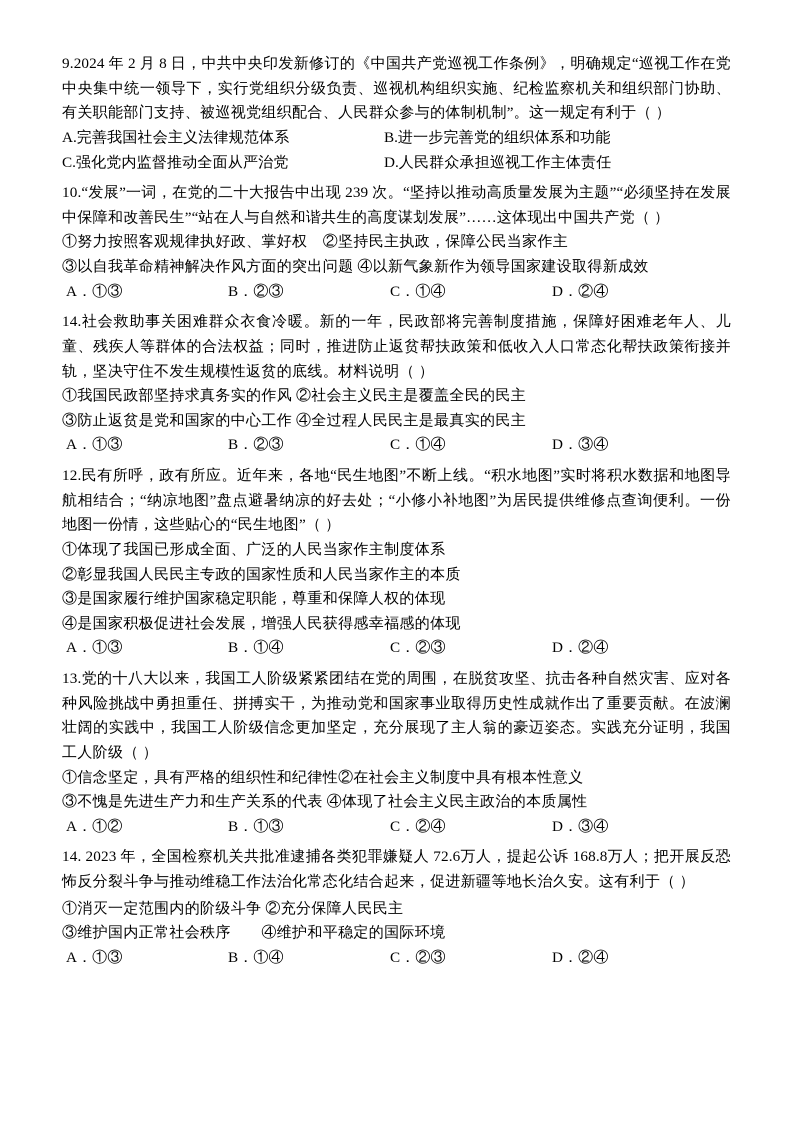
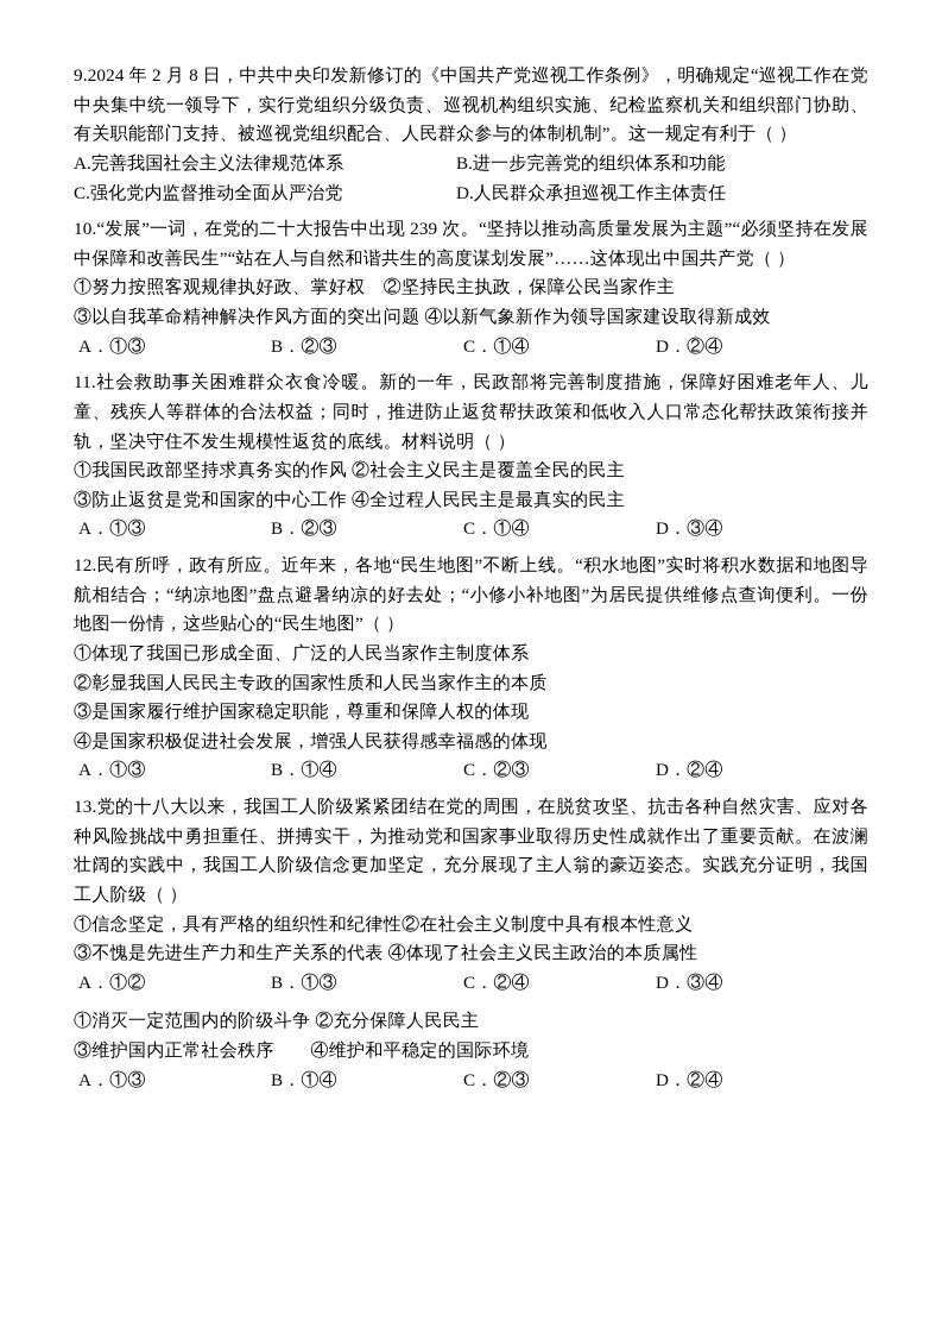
  9.2024 年 2 月 8 日，中共中央印发新修订的《中国共产党巡视工作条例》，明确规定“巡视工作在党中央集中统一领导下，实行党组织分级负责、巡视机构组织实施、纪检监察机关和组织部门协助、有关职能部门支持、被巡视党组织配合、人民群众参与的体制机制”。这一规定有利于（ ）
  A.完善我国社会主义法律规范体系
  B.进一步完善党的组织体系和功能
  C.强化党内监督推动全面从严治党
  D.人民群众承担巡视工作主体责任
  10.“发展”一词，在党的二十大报告中出现 239 次。“坚持以推动高质量发展为主题”“必须坚持在发展中保障和改善民生”“站在人与自然和谐共生的高度谋划发展”……这体现出中国共产党（ ）
  ①努力按照客观规律执好政、掌好权 ②坚持民主执政，保障公民当家作主
  ③以自我革命精神解决作风方面的突出问题 ④以新气象新作为领导国家建设取得新成效
  A．①③
  B．②③
  C．①④
  D．②④
- 14.社会救助事关困难群众衣食冷暖。新的一年，民政部将完善制度措施，保障好困难老年人、儿童、残疾人等群体的合法权益；同时，推进防止返贫帮扶政策和低收入人口常态化帮扶政策衔接并轨，坚决守住不发生规模性返贫的底线。材料说明（ ）
+ 11.社会救助事关困难群众衣食冷暖。新的一年，民政部将完善制度措施，保障好困难老年人、儿童、残疾人等群体的合法权益；同时，推进防止返贫帮扶政策和低收入人口常态化帮扶政策衔接并轨，坚决守住不发生规模性返贫的底线。材料说明（ ）
  ①我国民政部坚持求真务实的作风 ②社会主义民主是覆盖全民的民主
  ③防止返贫是党和国家的中心工作 ④全过程人民民主是最真实的民主
  A．①③
  B．②③
  C．①④
  D．③④
  12.民有所呼，政有所应。近年来，各地“民生地图”不断上线。“积水地图”实时将积水数据和地图导航相结合；“纳凉地图”盘点避暑纳凉的好去处；“小修小补地图”为居民提供维修点查询便利。一份地图一份情，这些贴心的“民生地图”（ ）
  ①体现了我国已形成全面、广泛的人民当家作主制度体系
  ②彰显我国人民民主专政的国家性质和人民当家作主的本质
  ③是国家履行维护国家稳定职能，尊重和保障人权的体现
  ④是国家积极促进社会发展，增强人民获得感幸福感的体现
  A．①③
  B．①④
  C．②③
  D．②④
  13.党的十八大以来，我国工人阶级紧紧团结在党的周围，在脱贫攻坚、抗击各种自然灾害、应对各种风险挑战中勇担重任、拼搏实干，为推动党和国家事业取得历史性成就作出了重要贡献。在波澜壮阔的实践中，我国工人阶级信念更加坚定，充分展现了主人翁的豪迈姿态。实践充分证明，我国工人阶级（ ）
  ①信念坚定，具有严格的组织性和纪律性②在社会主义制度中具有根本性意义
  ③不愧是先进生产力和生产关系的代表 ④体现了社会主义民主政治的本质属性
  A．①②
  B．①③
  C．②④
  D．③④
- 14. 2023 年，全国检察机关共批准逮捕各类犯罪嫌疑人 72.6万人，提起公诉 168.8万人；把开展反恐怖反分裂斗争与推动维稳工作法治化常态化结合起来，促进新疆等地长治久安。这有利于（ ）
  ①消灭一定范围内的阶级斗争 ②充分保障人民民主
  ③维护国内正常社会秩序 ④维护和平稳定的国际环境
  A．①③
  B．①④
  C．②③
  D．②④
